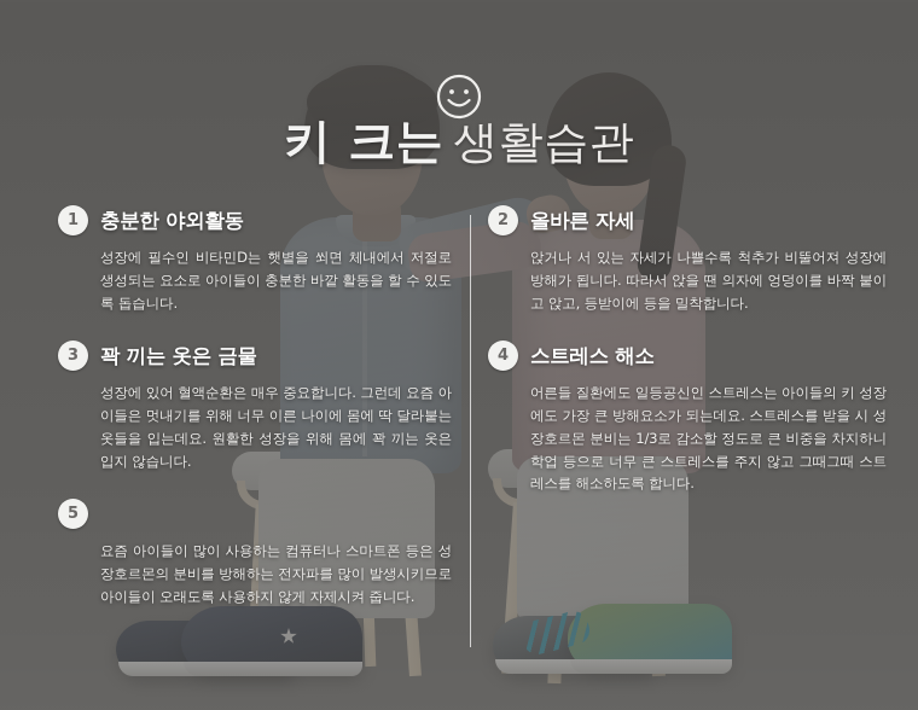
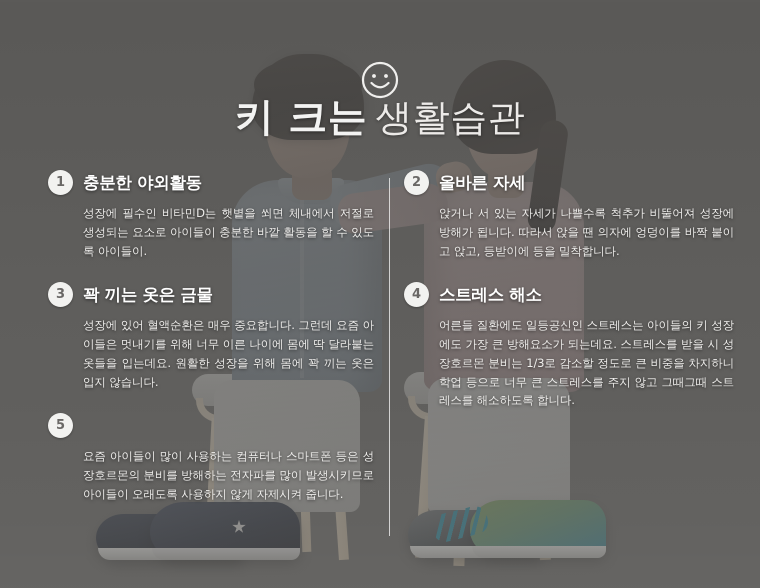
  키 크는 생활습관
  1
  충분한 야외활동
- 성장에 필수인 비타민D는 햇볕을 쐬면 체내에서 저절로 생성되는 요소로 아이들이 충분한 바깥 활동을 할 수 있도록 돕습니다.
+ 성장에 필수인 비타민D는 햇볕을 쐬면 체내에서 저절로 생성되는 요소로 아이들이 충분한 바깥 활동을 할 수 있도록 아이들이.
  3
  꽉 끼는 옷은 금물
  성장에 있어 혈액순환은 매우 중요합니다. 그런데 요즘 아이들은 멋내기를 위해 너무 이른 나이에 몸에 딱 달라붙는 옷들을 입는데요. 원활한 성장을 위해 몸에 꽉 끼는 옷은 입지 않습니다.
  5
  요즘 아이들이 많이 사용하는 컴퓨터나 스마트폰 등은 성장호르몬의 분비를 방해하는 전자파를 많이 발생시키므로 아이들이 오래도록 사용하지 않게 자제시켜 줍니다.
  2
  올바른 자세
  앉거나 서 있는 자세가 나쁠수록 척추가 비뚤어져 성장에 방해가 됩니다. 따라서 앉을 땐 의자에 엉덩이를 바짝 붙이고 앉고, 등받이에 등을 밀착합니다.
  4
  스트레스 해소
  어른들 질환에도 일등공신인 스트레스는 아이들의 키 성장에도 가장 큰 방해요소가 되는데요. 스트레스를 받을 시 성장호르몬 분비는 1/3로 감소할 정도로 큰 비중을 차지하니 학업 등으로 너무 큰 스트레스를 주지 않고 그때그때 스트레스를 해소하도록 합니다.
